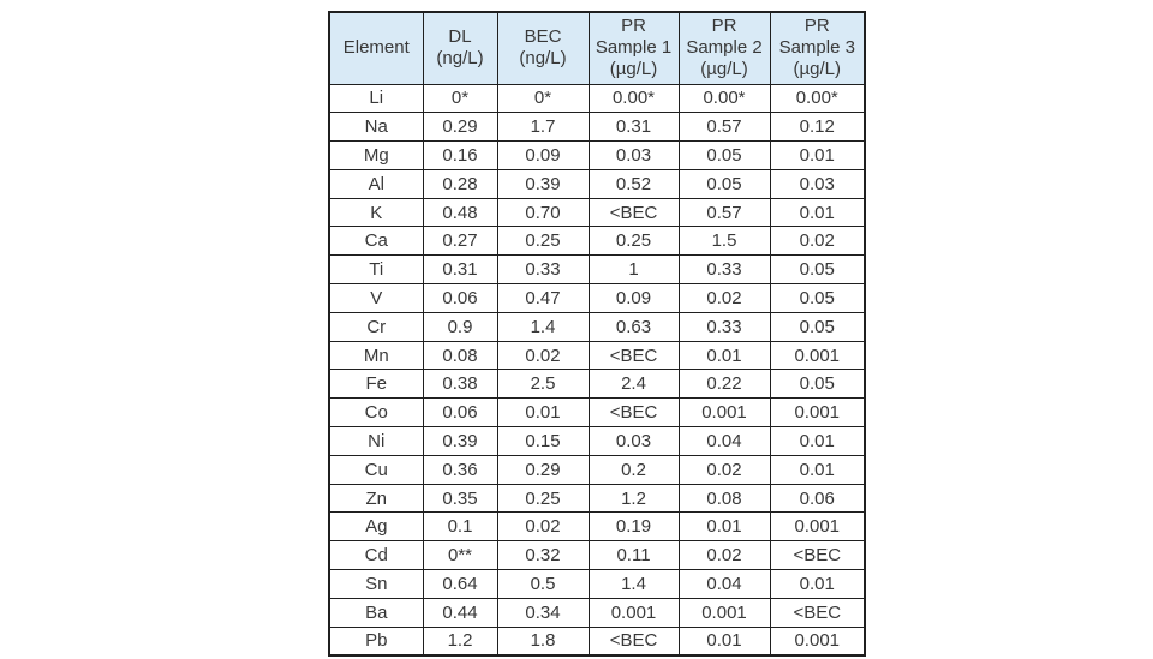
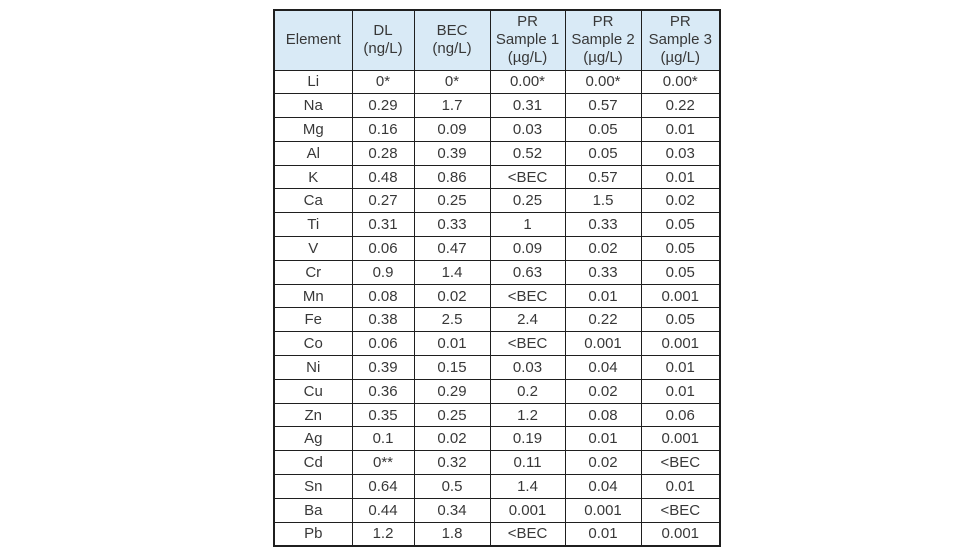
  Element	DL (ng/L)	BEC (ng/L)	PR Sample 1 (µg/L)	PR Sample 2 (µg/L)	PR Sample 3 (µg/L)
  Li	0*	0*	0.00*	0.00*	0.00*
- Na	0.29	1.7	0.31	0.57	0.12
+ Na	0.29	1.7	0.31	0.57	0.22
  Mg	0.16	0.09	0.03	0.05	0.01
  Al	0.28	0.39	0.52	0.05	0.03
- K	0.48	0.70	<BEC	0.57	0.01
+ K	0.48	0.86	<BEC	0.57	0.01
  Ca	0.27	0.25	0.25	1.5	0.02
  Ti	0.31	0.33	1	0.33	0.05
  V	0.06	0.47	0.09	0.02	0.05
  Cr	0.9	1.4	0.63	0.33	0.05
  Mn	0.08	0.02	<BEC	0.01	0.001
  Fe	0.38	2.5	2.4	0.22	0.05
  Co	0.06	0.01	<BEC	0.001	0.001
  Ni	0.39	0.15	0.03	0.04	0.01
  Cu	0.36	0.29	0.2	0.02	0.01
  Zn	0.35	0.25	1.2	0.08	0.06
  Ag	0.1	0.02	0.19	0.01	0.001
  Cd	0**	0.32	0.11	0.02	<BEC
  Sn	0.64	0.5	1.4	0.04	0.01
  Ba	0.44	0.34	0.001	0.001	<BEC
  Pb	1.2	1.8	<BEC	0.01	0.001
